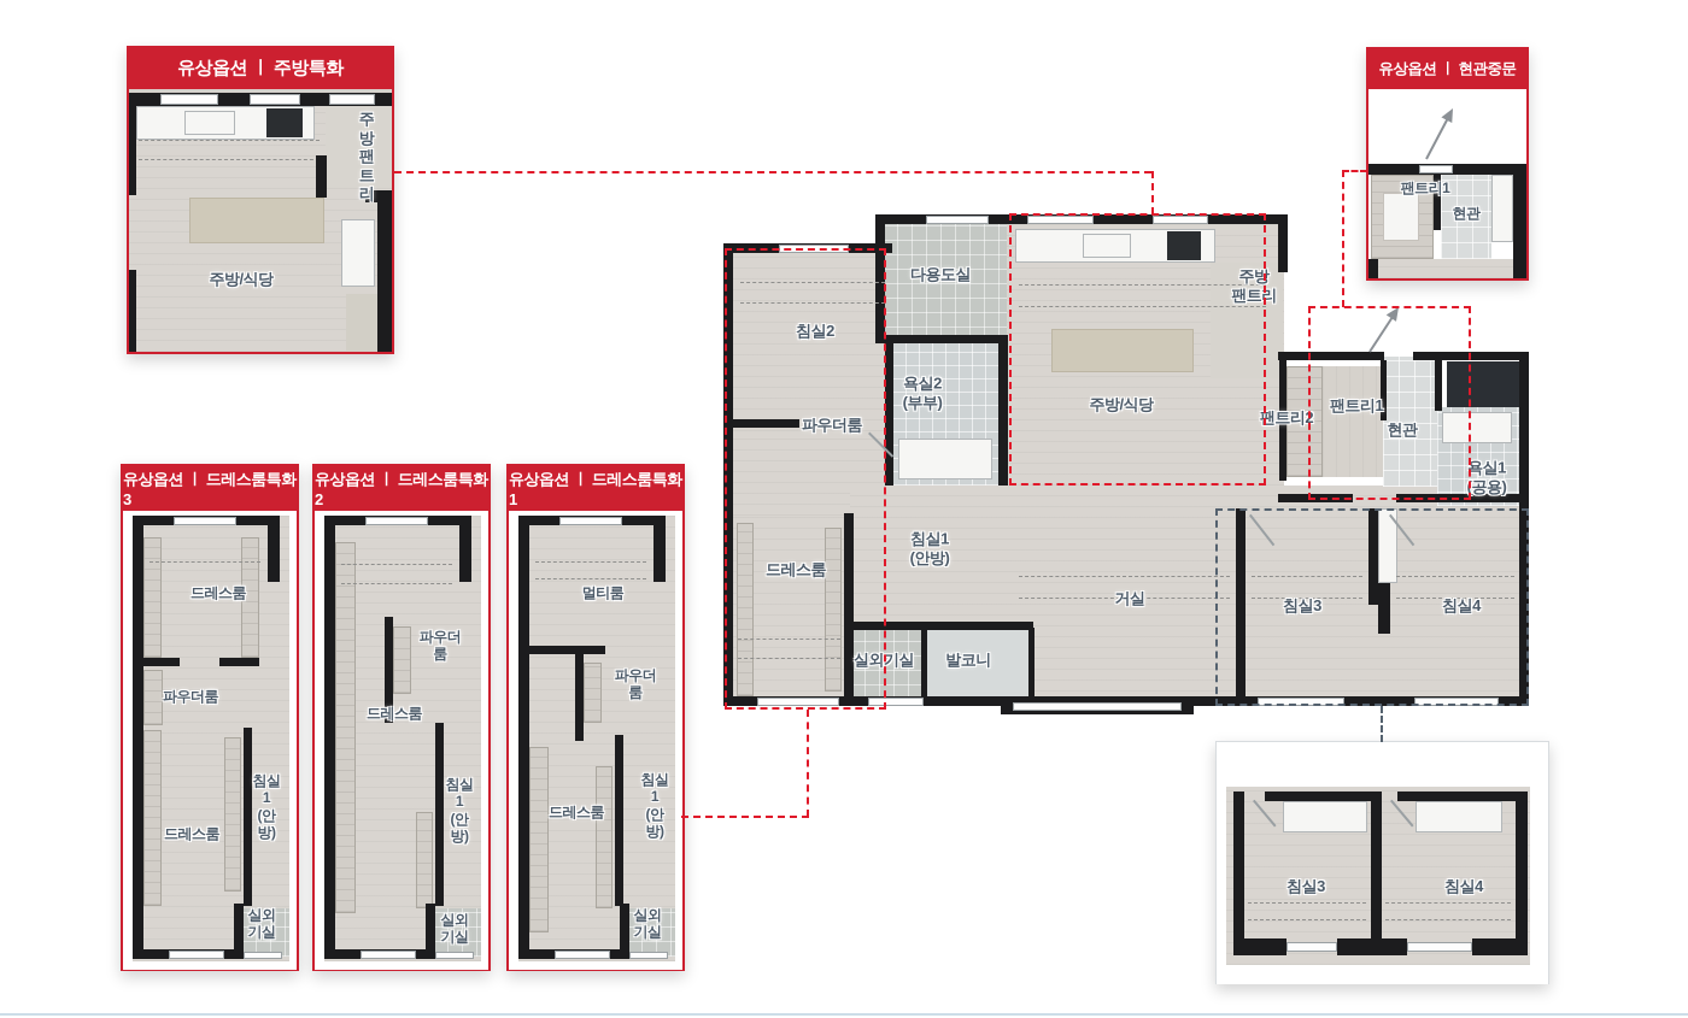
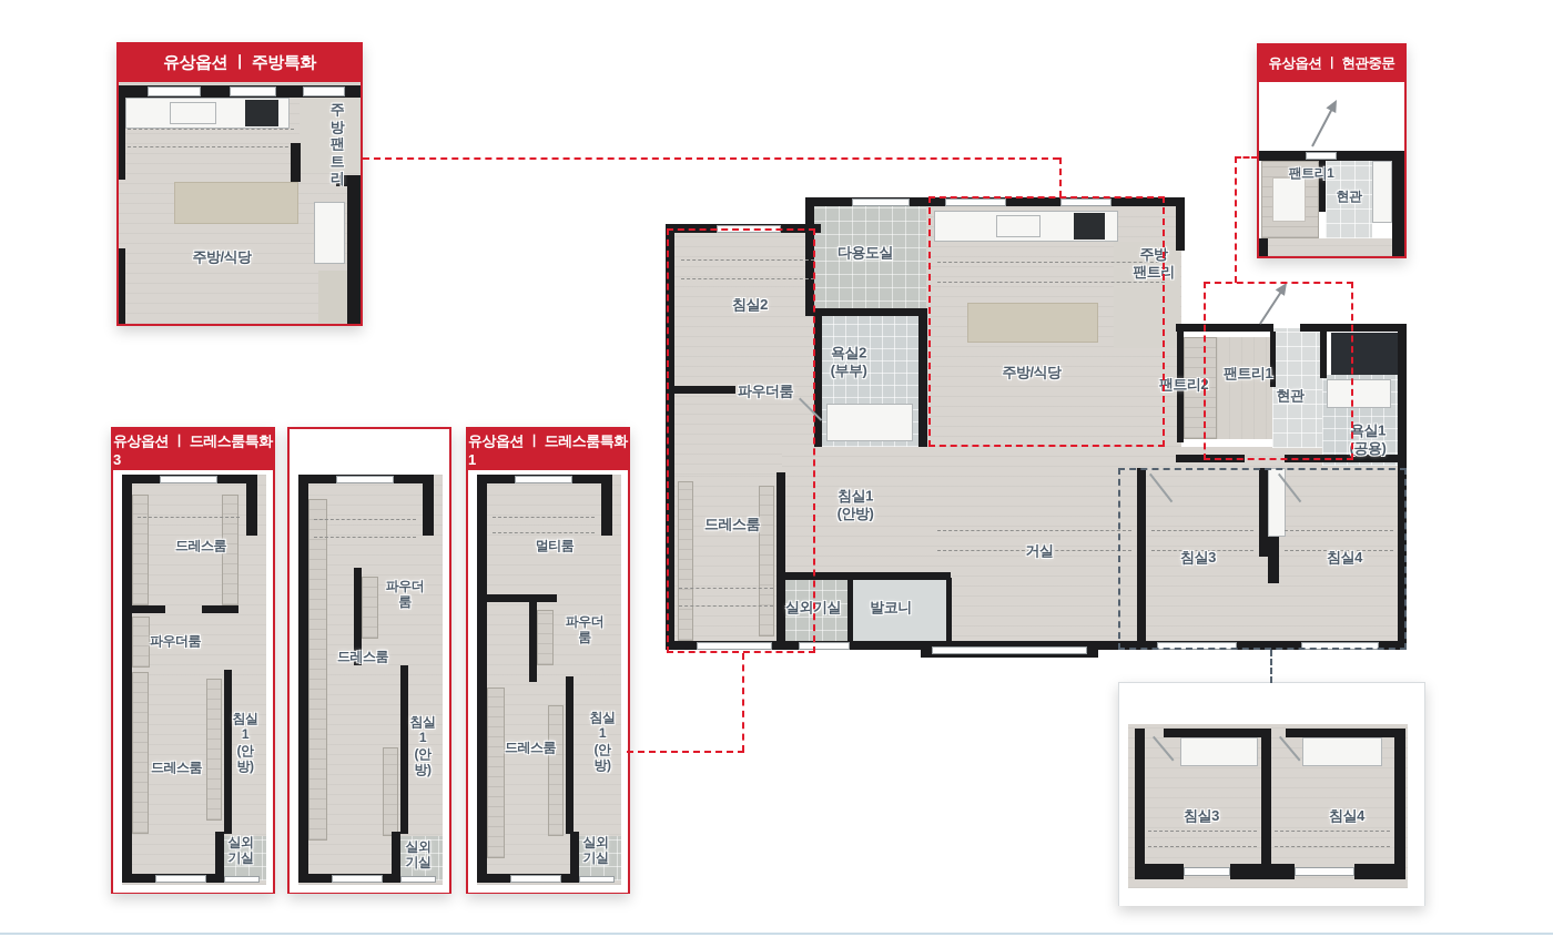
  유상옵션 ㅣ 주방특화
  주방
  팬트리
  주방/식당
  유상옵션 ㅣ 현관중문
  팬트리1
  현관
  다용도실
  침실2
  욕실2
  (부부)
  파우더룸
  주방/식당
  주방
  팬트리
  팬트리2
  팬트리1
  현관
  욕실1
  (공용)
  드레스룸
  침실1
  (안방)
  실외기실
  발코니
  거실
  침실3
  침실4
  유상옵션 ㅣ 드레스룸특화3
  드레스룸
  파우더룸
  침실1
  (안방)
  드레스룸
  실외기실
- 유상옵션 ㅣ 드레스룸특화2
  파우더룸
  드레스룸
  침실1
  (안방)
  실외기실
  유상옵션 ㅣ 드레스룸특화1
  멀티룸
  파우더룸
  드레스룸
  침실1
  (안방)
  실외기실
  침실3
  침실4
